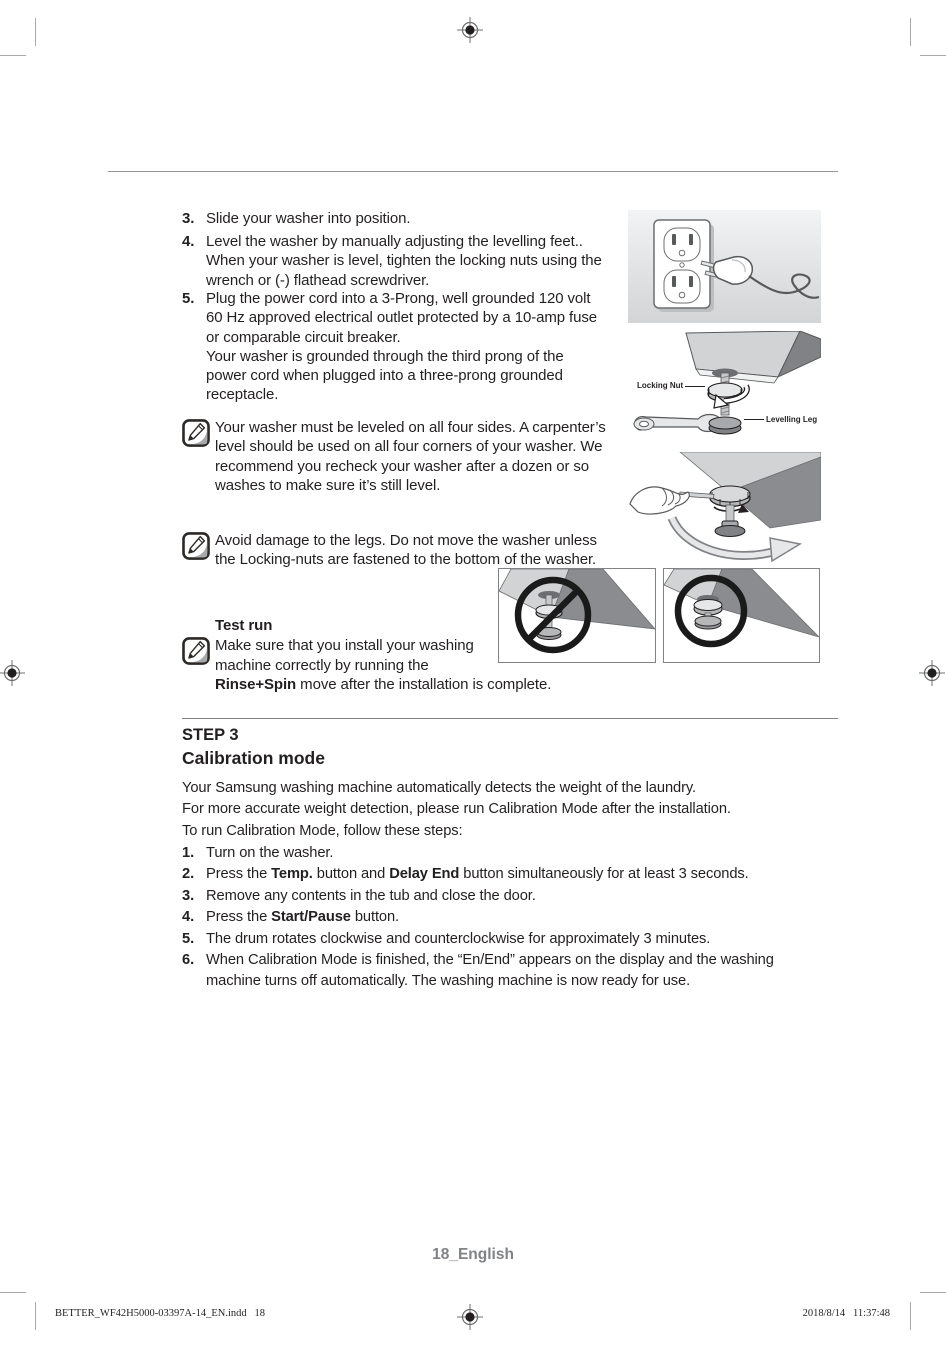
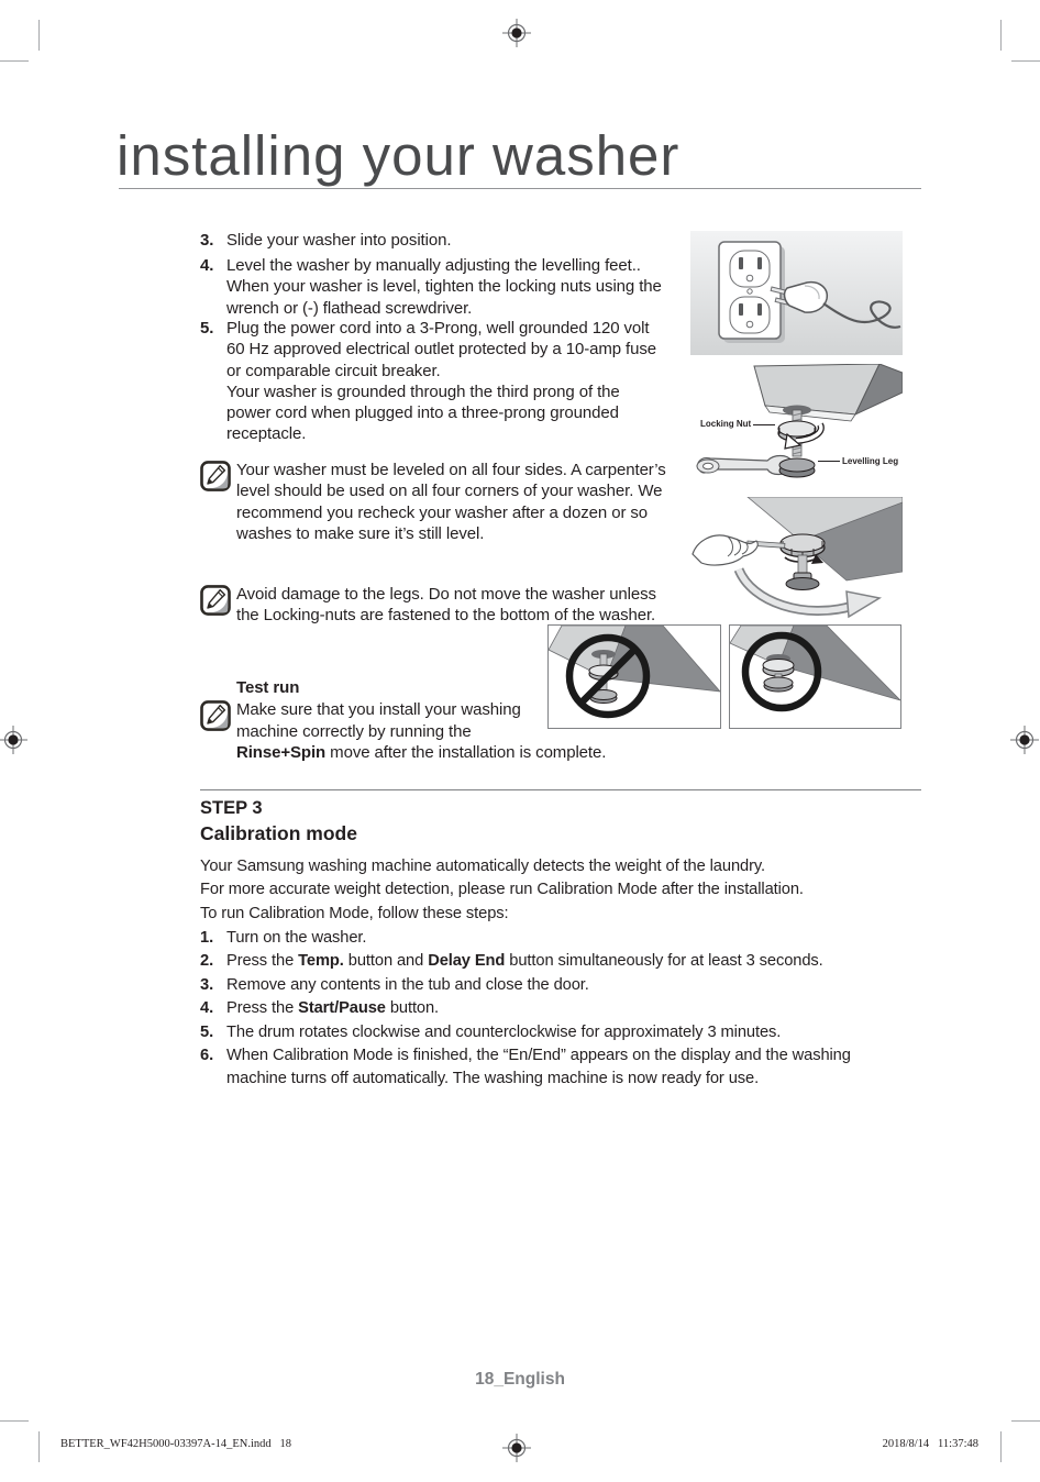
+ installing your washer
  3.
  Slide your washer into position.
  4.
  Level the washer by manually adjusting the levelling feet..
  When your washer is level, tighten the locking nuts using the
  wrench or (-) flathead screwdriver.
  5.
  Plug the power cord into a 3-Prong, well grounded 120 volt
  60 Hz approved electrical outlet protected by a 10-amp fuse
  or comparable circuit breaker.
  Your washer is grounded through the third prong of the
  power cord when plugged into a three-prong grounded
  receptacle.
  Your washer must be leveled on all four sides. A carpenter’s
  level should be used on all four corners of your washer. We
  recommend you recheck your washer after a dozen or so
  washes to make sure it’s still level.
  Avoid damage to the legs. Do not move the washer unless
  the Locking-nuts are fastened to the bottom of the washer.
  Test run
  Make sure that you install your washing
  machine correctly by running the
  Rinse+Spin move after the installation is complete.
  Locking Nut
  Levelling Leg
  STEP 3
  Calibration mode
  Your Samsung washing machine automatically detects the weight of the laundry.
  For more accurate weight detection, please run Calibration Mode after the installation.
  To run Calibration Mode, follow these steps:
  1.
  Turn on the washer.
  2.
  Press the Temp. button and Delay End button simultaneously for at least 3 seconds.
  3.
  Remove any contents in the tub and close the door.
  4.
  Press the Start/Pause button.
  5.
  The drum rotates clockwise and counterclockwise for approximately 3 minutes.
  6.
  When Calibration Mode is finished, the “En/End” appears on the display and the washing
  machine turns off automatically. The washing machine is now ready for use.
  18_English
  BETTER_WF42H5000-03397A-14_EN.indd 18
  2018/8/14 11:37:48
